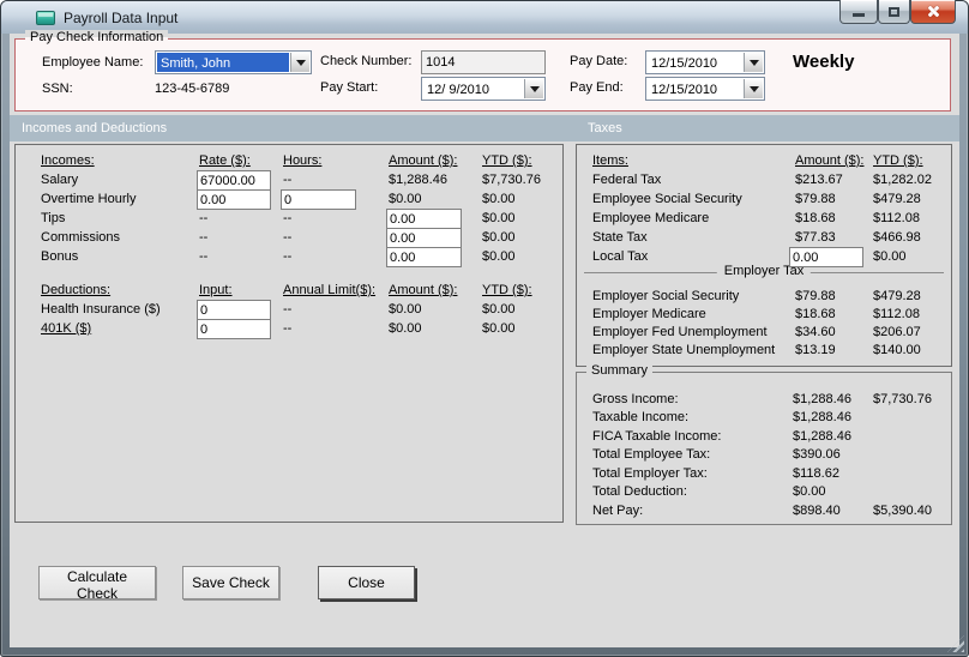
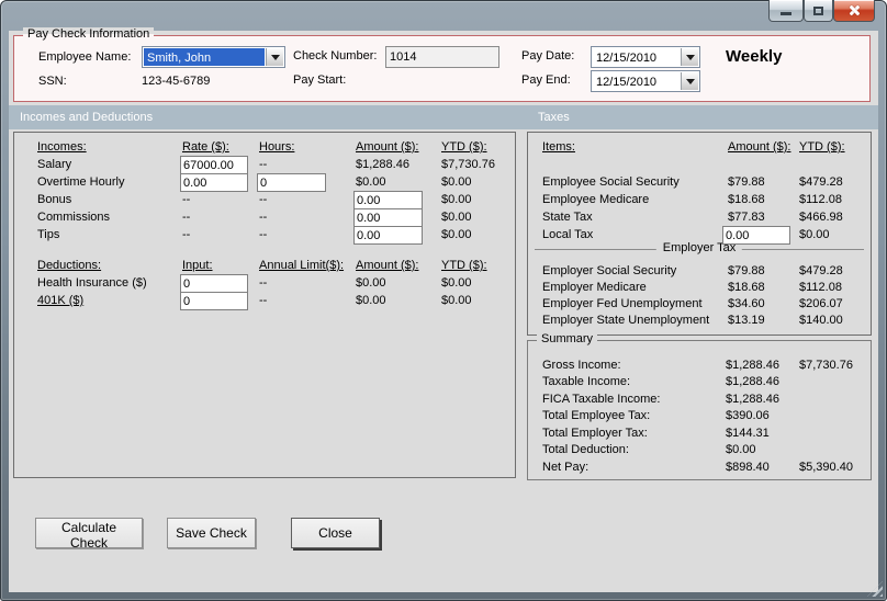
- Payroll Data Input
  Pay Check Information
  Employee Name:
  Smith, John
  Check Number:
  1014
  Pay Date:
  12/15/2010
  Weekly
  SSN:
  123-45-6789
  Pay Start:
- 12/ 9/2010
  Pay End:
  12/15/2010
  Incomes and Deductions
  Taxes
  Incomes:
  Rate ($):
  Hours:
  Amount ($):
  YTD ($):
  Salary
  67000.00
  --
  $1,288.46
  $7,730.76
  Overtime Hourly
  0.00
  0
  $0.00
  $0.00
- Tips
+ Bonus
  --
  --
  0.00
  $0.00
  Commissions
  --
  --
  0.00
  $0.00
- Bonus
+ Tips
  --
  --
  0.00
  $0.00
  Deductions:
  Input:
  Annual Limit($):
  Amount ($):
  YTD ($):
  Health Insurance ($)
  0
  --
  $0.00
  $0.00
  401K ($)
  0
  --
  $0.00
  $0.00
  Employer Tax
  Employer Social Security
  $79.88
  $479.28
  Employer Medicare
  $18.68
  $112.08
  Employer Fed Unemployment
  $34.60
  $206.07
  Employer State Unemployment
  $13.19
  $140.00
  Items:
  Amount ($):
  YTD ($):
- Federal Tax
- $213.67
- $1,282.02
  Employee Social Security
  $79.88
  $479.28
  Employee Medicare
  $18.68
  $112.08
  State Tax
  $77.83
  $466.98
  Local Tax
  0.00
  $0.00
  Summary
  Gross Income:
  $1,288.46
  $7,730.76
  Taxable Income:
  $1,288.46
  FICA Taxable Income:
  $1,288.46
  Total Employee Tax:
  $390.06
  Total Employer Tax:
- $118.62
+ $144.31
  Total Deduction:
  $0.00
  Net Pay:
  $898.40
  $5,390.40
  Calculate Check
  Save Check
  Close
